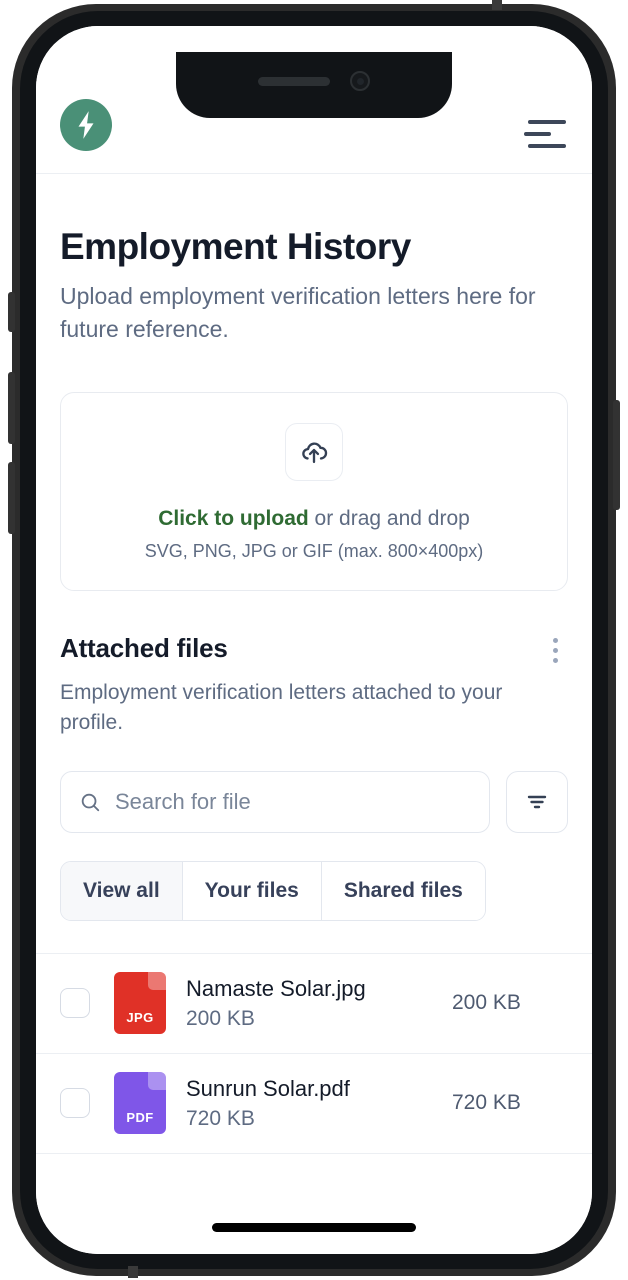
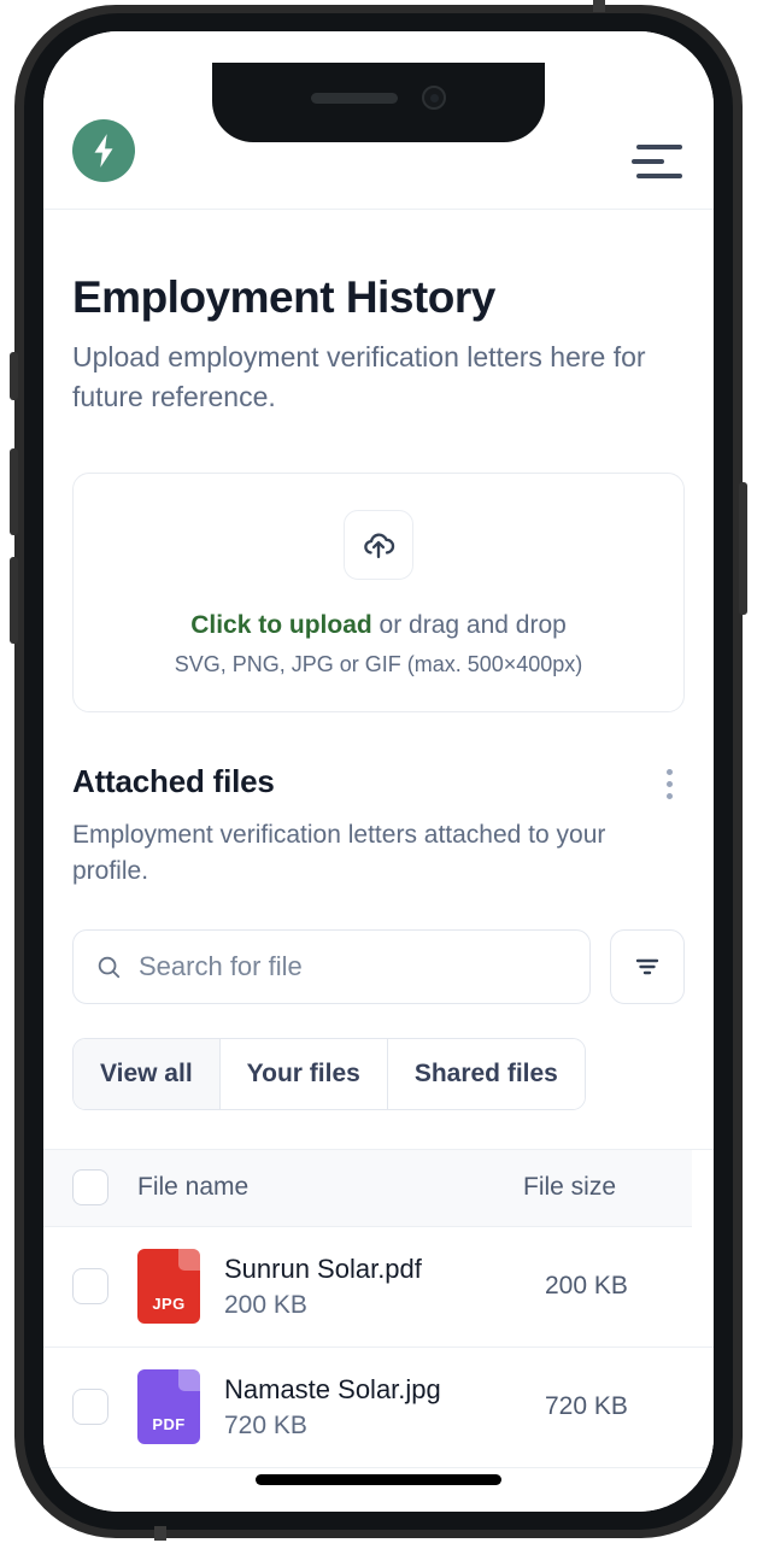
  Employment History
  Upload employment verification letters here for future reference.
  Click to upload or drag and drop
- SVG, PNG, JPG or GIF (max. 800×400px)
+ SVG, PNG, JPG or GIF (max. 500×400px)
  Attached files
  Employment verification letters attached to your profile.
  Search for file
  View all
  Your files
  Shared files
+ File name
+ File size
  JPG
- Namaste Solar.jpg
+ Sunrun Solar.pdf
  200 KB
  200 KB
  PDF
- Sunrun Solar.pdf
+ Namaste Solar.jpg
  720 KB
  720 KB
